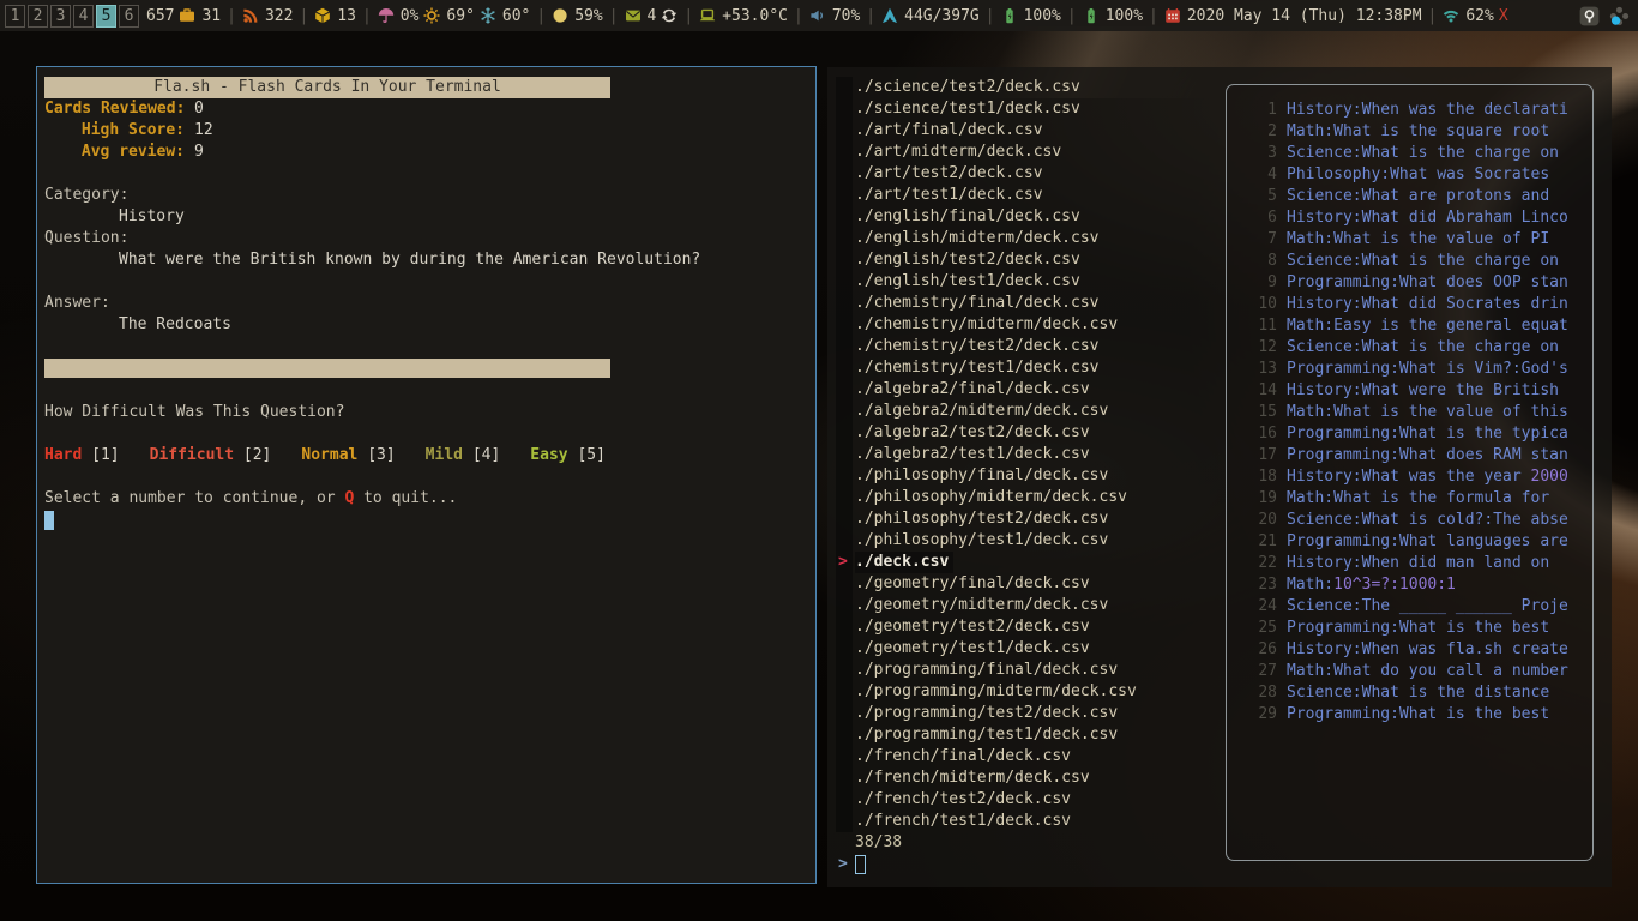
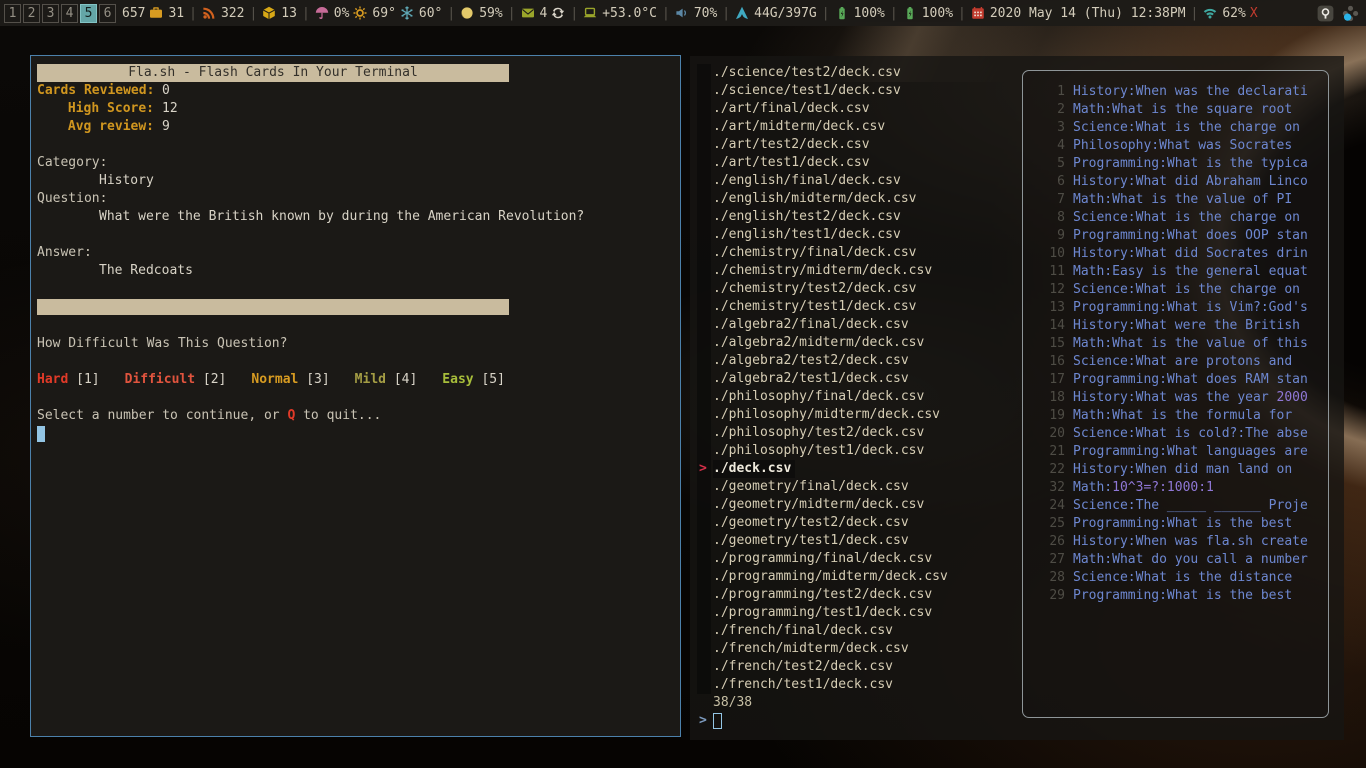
  1
  2
  3
  4
  5
  6
  657
  31
  |
  322
  |
  13
  |
  0%
  69°
  60°
  |
  59%
  |
  4
  |
  +53.0°C
  |
  70%
  |
  44G/397G
  |
  100%
  |
  100%
  |
  2020 May 14 (Thu) 12:38PM
  |
  62%
  X
  Fla.sh - Flash Cards In Your Terminal
  Cards Reviewed: 0
  High Score: 12
  Avg review: 9
  Category:
  History
  Question:
  What were the British known by during the American Revolution?
  Answer:
  The Redcoats
  How Difficult Was This Question?
  Hard [1]
  Difficult [2]
  Normal [3]
  Mild [4]
  Easy [5]
  Select a number to continue, or Q to quit...
  ./science/test2/deck.csv
  ./science/test1/deck.csv
  ./art/final/deck.csv
  ./art/midterm/deck.csv
  ./art/test2/deck.csv
  ./art/test1/deck.csv
  ./english/final/deck.csv
  ./english/midterm/deck.csv
  ./english/test2/deck.csv
  ./english/test1/deck.csv
  ./chemistry/final/deck.csv
  ./chemistry/midterm/deck.csv
  ./chemistry/test2/deck.csv
  ./chemistry/test1/deck.csv
  ./algebra2/final/deck.csv
  ./algebra2/midterm/deck.csv
  ./algebra2/test2/deck.csv
  ./algebra2/test1/deck.csv
  ./philosophy/final/deck.csv
  ./philosophy/midterm/deck.csv
  ./philosophy/test2/deck.csv
  ./philosophy/test1/deck.csv
  >
  ./deck.csv
  ./geometry/final/deck.csv
  ./geometry/midterm/deck.csv
  ./geometry/test2/deck.csv
  ./geometry/test1/deck.csv
  ./programming/final/deck.csv
  ./programming/midterm/deck.csv
  ./programming/test2/deck.csv
  ./programming/test1/deck.csv
  ./french/final/deck.csv
  ./french/midterm/deck.csv
  ./french/test2/deck.csv
  ./french/test1/deck.csv
  38/38
  >
  1
  History:When was the declarati
  2
  Math:What is the square root
  3
  Science:What is the charge on
  4
  Philosophy:What was Socrates
  5
- Science:What are protons and
+ Programming:What is the typica
  6
  History:What did Abraham Linco
  7
  Math:What is the value of PI
  8
  Science:What is the charge on
  9
  Programming:What does OOP stan
  10
  History:What did Socrates drin
  11
  Math:Easy is the general equat
  12
  Science:What is the charge on
  13
  Programming:What is Vim?:God's
  14
  History:What were the British
  15
  Math:What is the value of this
  16
- Programming:What is the typica
+ Science:What are protons and
  17
  Programming:What does RAM stan
  18
  History:What was the year
  2000
  19
  Math:What is the formula for
  20
  Science:What is cold?:The abse
  21
  Programming:What languages are
  22
  History:When did man land on
- 23
+ 32
  Math:
  10^3=?:1000:1
  24
  Science:The _____ ______ Proje
  25
  Programming:What is the best
  26
  History:When was fla.sh create
  27
  Math:What do you call a number
  28
  Science:What is the distance
  29
  Programming:What is the best
